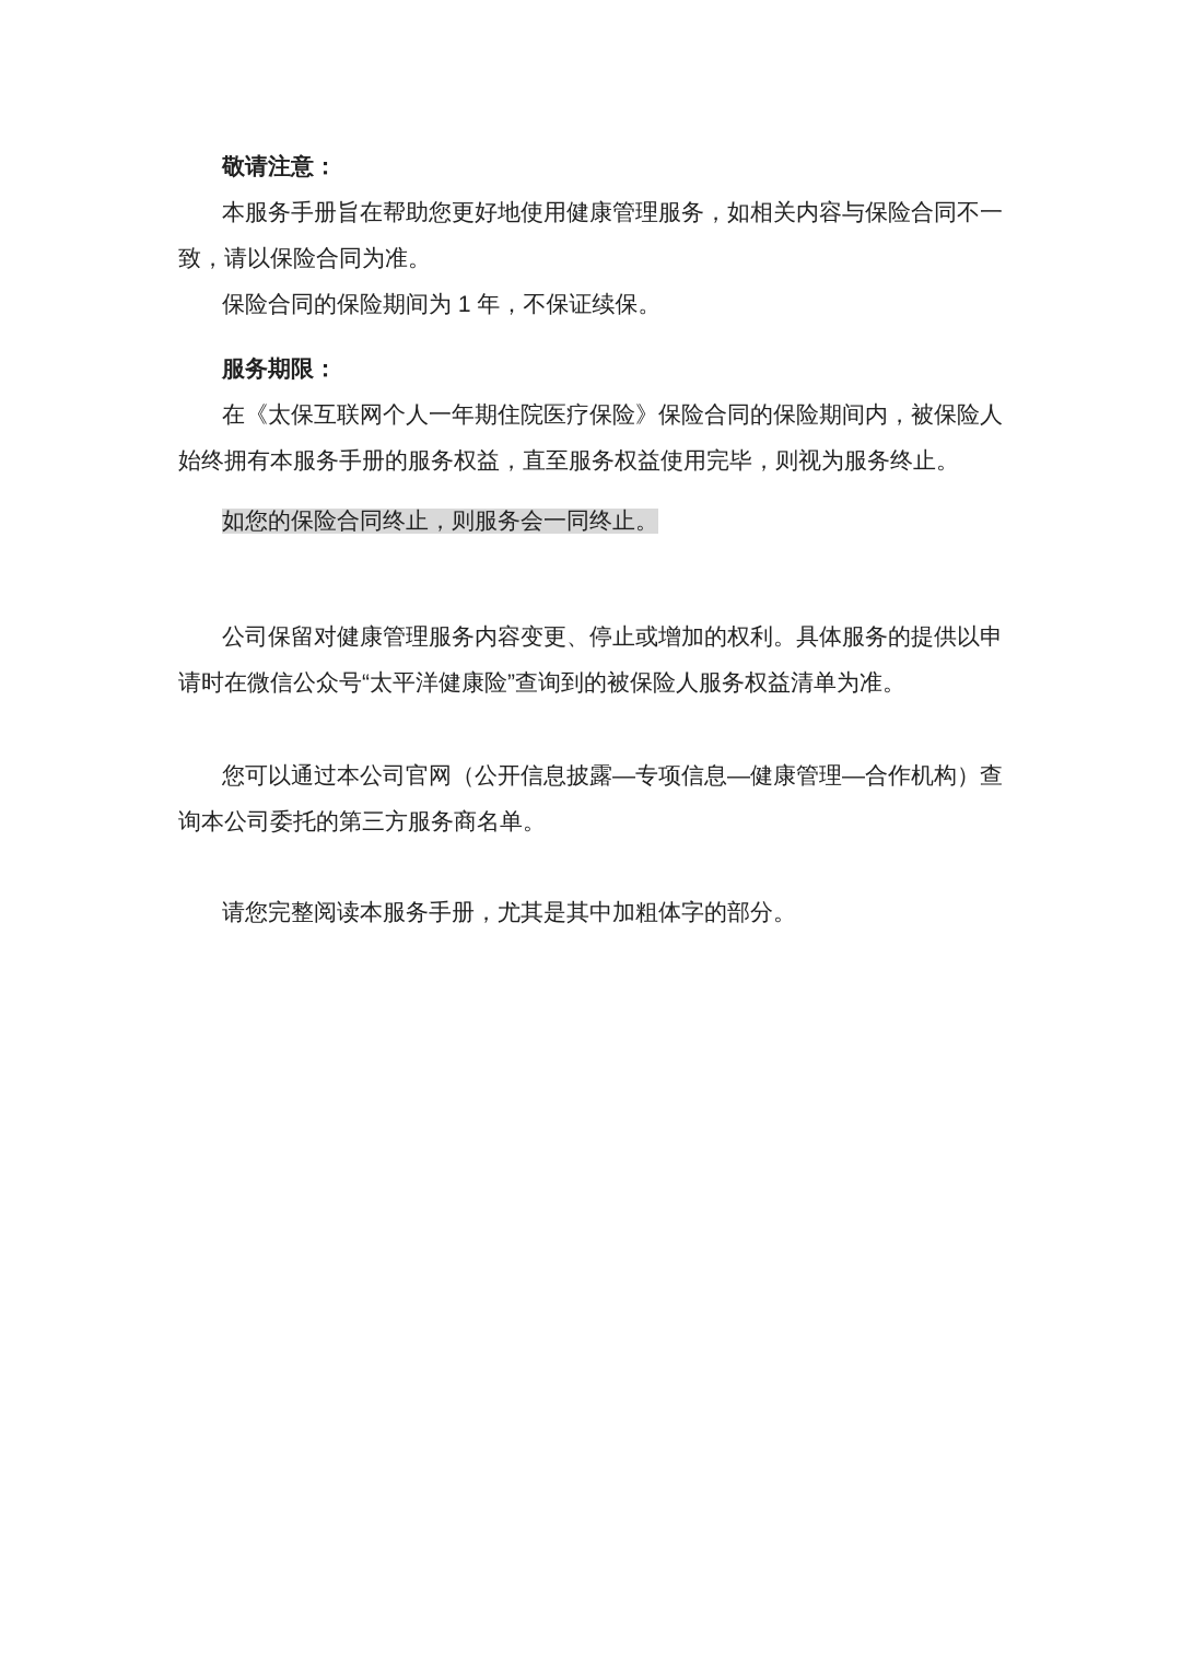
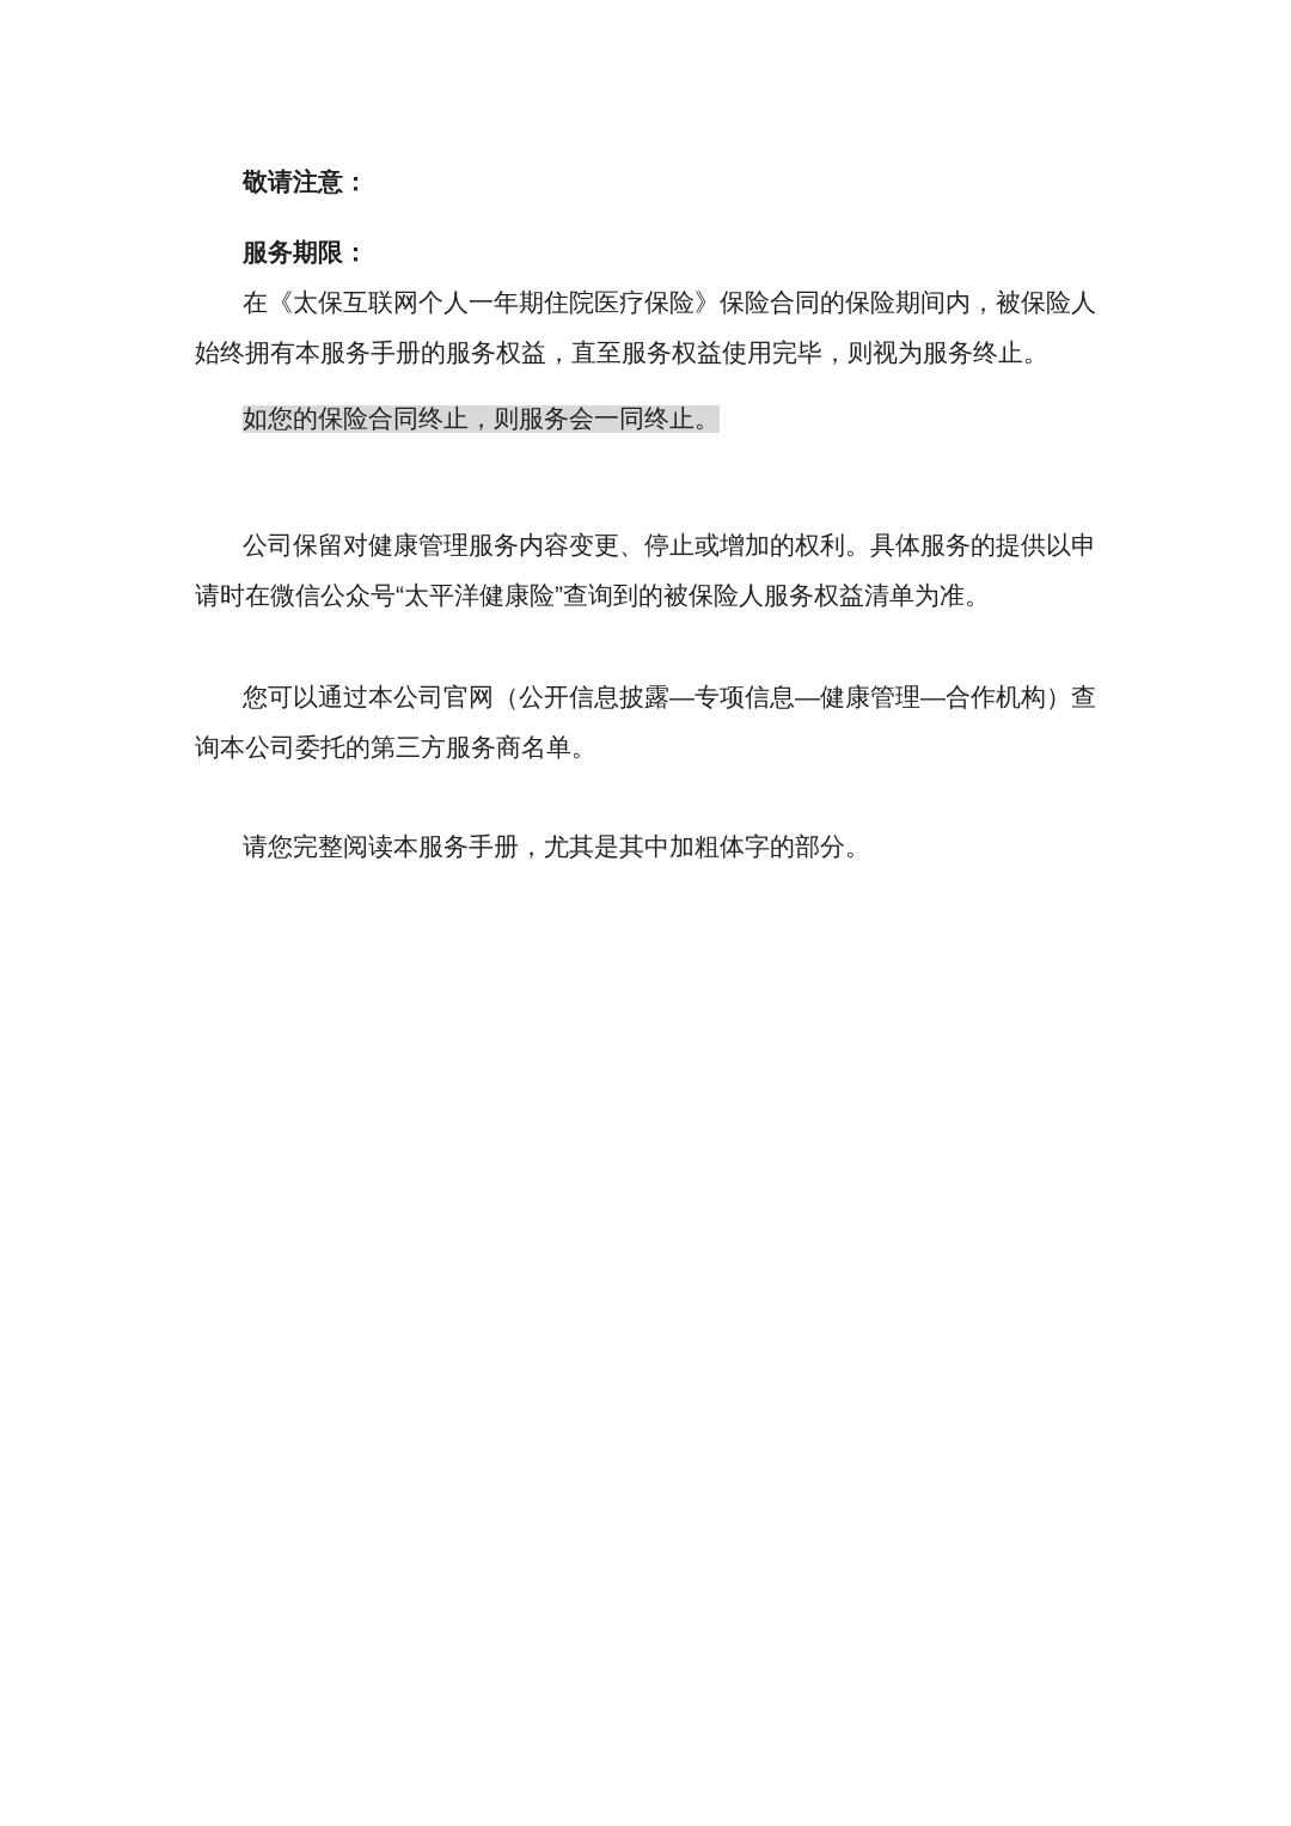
  敬请注意：
- 本服务手册旨在帮助您更好地使用健康管理服务，如相关内容与保险合同不一致，请以保险合同为准。
- 保险合同的保险期间为 1 年，不保证续保。
  服务期限：
  在《太保互联网个人一年期住院医疗保险》保险合同的保险期间内，被保险人始终拥有本服务手册的服务权益，直至服务权益使用完毕，则视为服务终止。
  如您的保险合同终止，则服务会一同终止。
  公司保留对健康管理服务内容变更、停止或增加的权利。具体服务的提供以申请时在微信公众号“太平洋健康险”查询到的被保险人服务权益清单为准。
  您可以通过本公司官网（公开信息披露—专项信息—健康管理—合作机构）查询本公司委托的第三方服务商名单。
  请您完整阅读本服务手册，尤其是其中加粗体字的部分。
